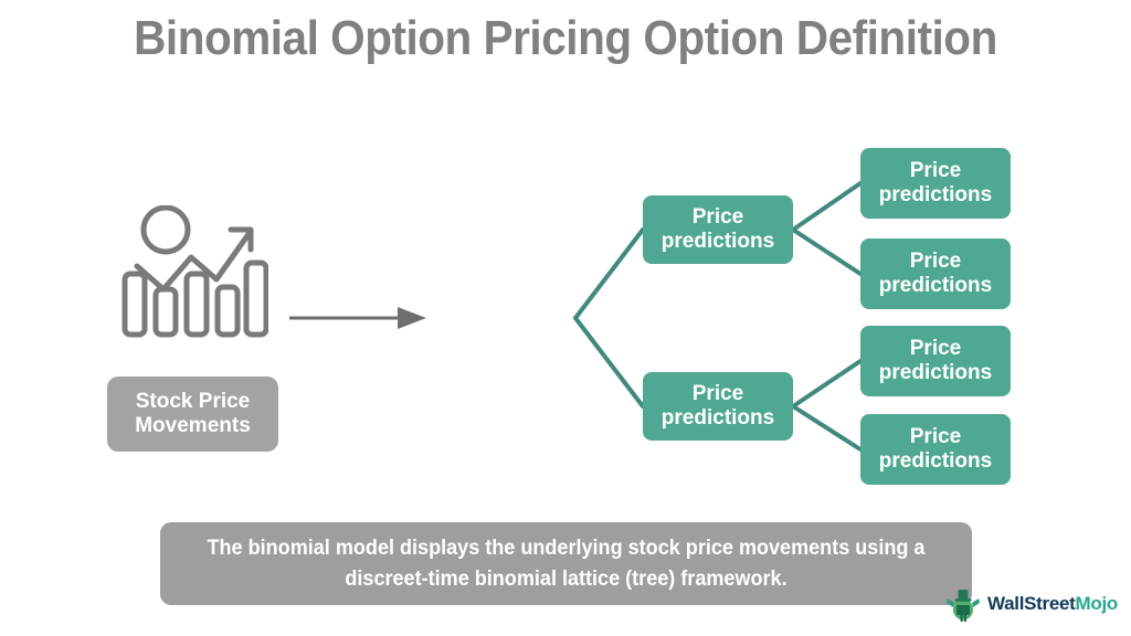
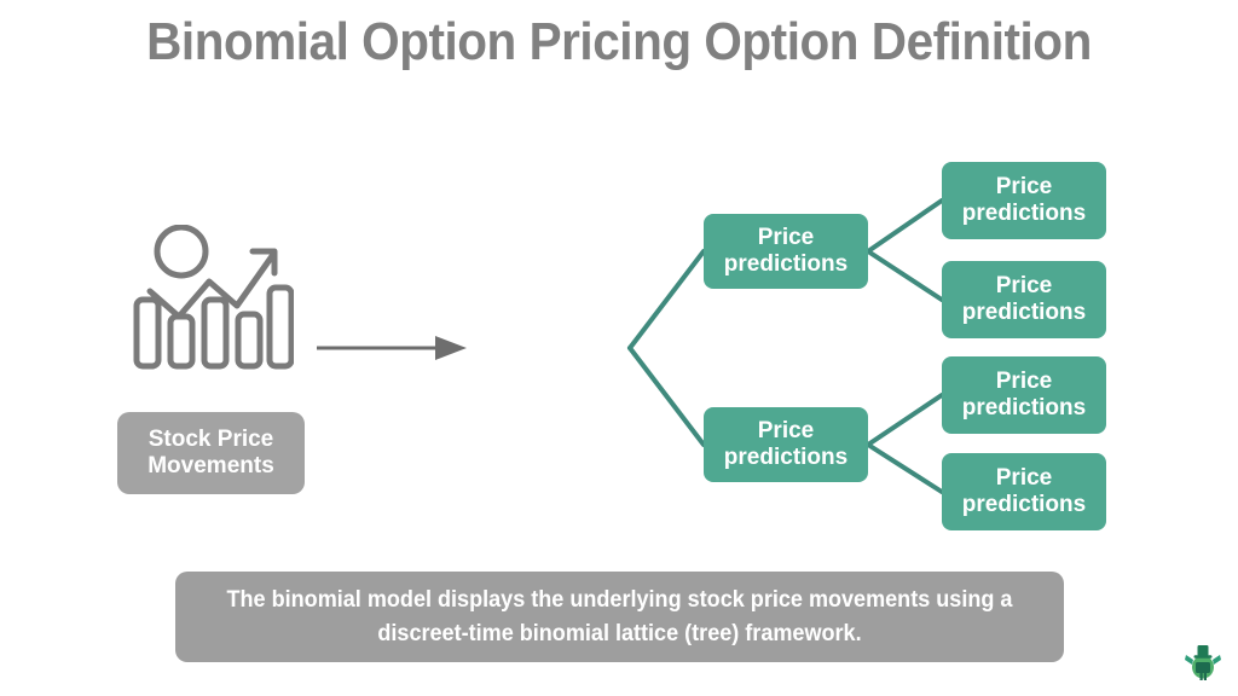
  Binomial Option Pricing Option Definition
  Stock Price Movements
  Price predictions
  Price predictions
  Price predictions
  Price predictions
  Price predictions
  Price predictions
  The binomial model displays the underlying stock price movements using a discreet-time binomial lattice (tree) framework.
- WallStreetMojo
